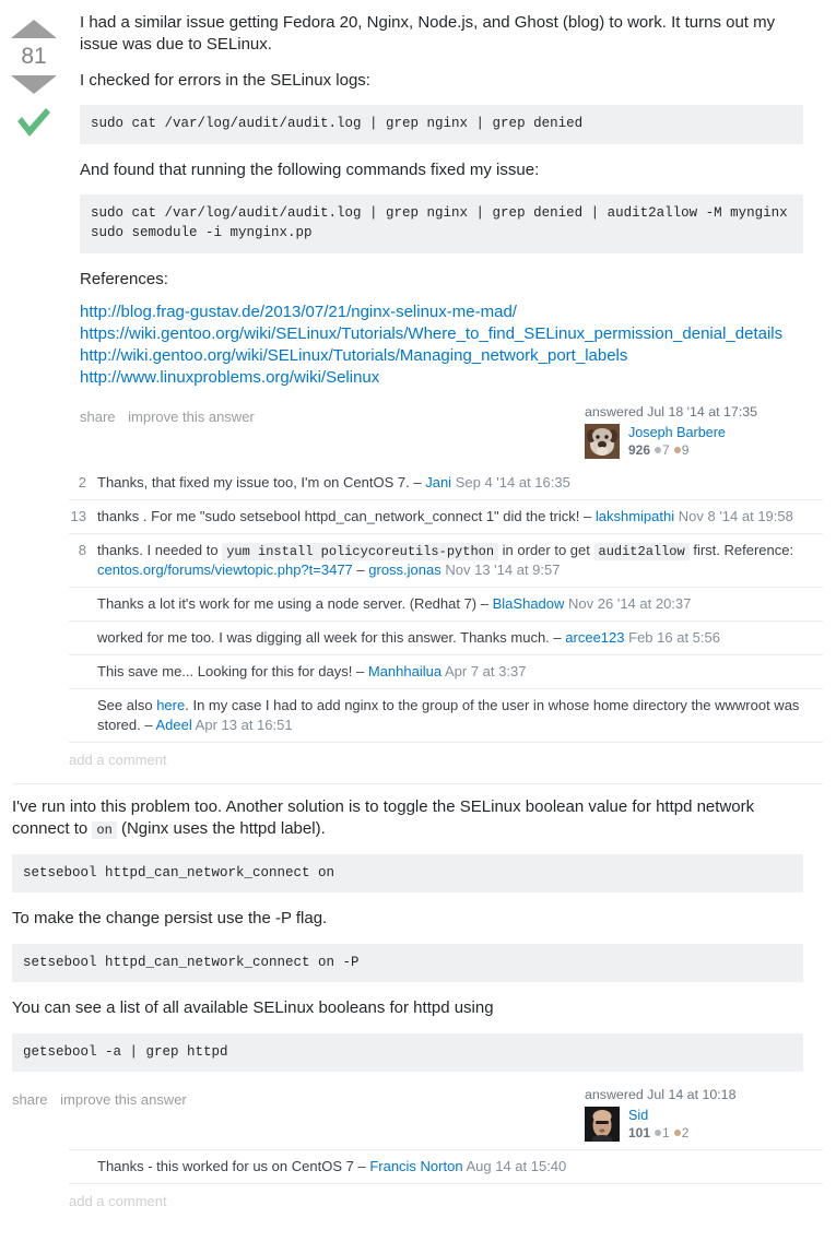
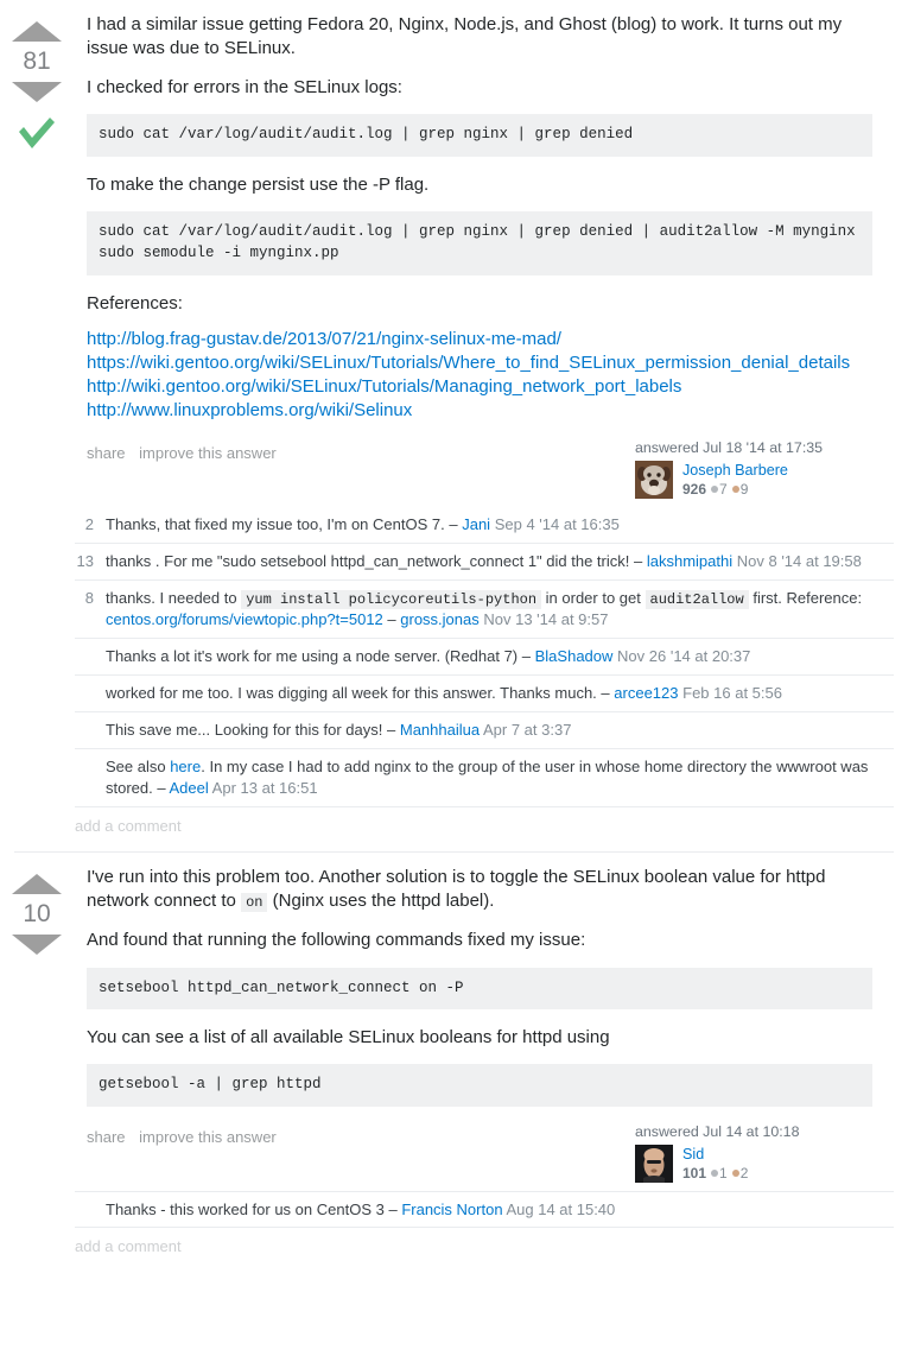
  81
  I had a similar issue getting Fedora 20, Nginx, Node.js, and Ghost (blog) to work. It turns out my issue was due to SELinux.
  I checked for errors in the SELinux logs:
  sudo cat /var/log/audit/audit.log | grep nginx | grep denied
- And found that running the following commands fixed my issue:
+ To make the change persist use the -P flag.
  sudo cat /var/log/audit/audit.log | grep nginx | grep denied | audit2allow -M mynginx
  sudo semodule -i mynginx.pp
  References:
  http://blog.frag-gustav.de/2013/07/21/nginx-selinux-me-mad/
  https://wiki.gentoo.org/wiki/SELinux/Tutorials/Where_to_find_SELinux_permission_denial_details
  http://wiki.gentoo.org/wiki/SELinux/Tutorials/Managing_network_port_labels
  http://www.linuxproblems.org/wiki/Selinux
  share improve this answer
  answered Jul 18 '14 at 17:35
  Joseph Barbere
  926 7 9
  2
  Thanks, that fixed my issue too, I'm on CentOS 7. – Jani Sep 4 '14 at 16:35
  13
  thanks . For me "sudo setsebool httpd_can_network_connect 1" did the trick! – lakshmipathi Nov 8 '14 at 19:58
  8
- thanks. I needed to yum install policycoreutils-python in order to get audit2allow first. Reference: centos.org/forums/viewtopic.php?t=3477 – gross.jonas Nov 13 '14 at 9:57
+ thanks. I needed to yum install policycoreutils-python in order to get audit2allow first. Reference: centos.org/forums/viewtopic.php?t=5012 – gross.jonas Nov 13 '14 at 9:57
  Thanks a lot it's work for me using a node server. (Redhat 7) – BlaShadow Nov 26 '14 at 20:37
  worked for me too. I was digging all week for this answer. Thanks much. – arcee123 Feb 16 at 5:56
  This save me... Looking for this for days! – Manhhailua Apr 7 at 3:37
  See also here. In my case I had to add nginx to the group of the user in whose home directory the wwwroot was stored. – Adeel Apr 13 at 16:51
  add a comment
+ 10
  I've run into this problem too. Another solution is to toggle the SELinux boolean value for httpd network connect to on (Nginx uses the httpd label).
- setsebool httpd_can_network_connect on
- To make the change persist use the -P flag.
+ And found that running the following commands fixed my issue:
  setsebool httpd_can_network_connect on -P
  You can see a list of all available SELinux booleans for httpd using
  getsebool -a | grep httpd
  share improve this answer
  answered Jul 14 at 10:18
  Sid
  101 1 2
- Thanks - this worked for us on CentOS 7 – Francis Norton Aug 14 at 15:40
+ Thanks - this worked for us on CentOS 3 – Francis Norton Aug 14 at 15:40
  add a comment
